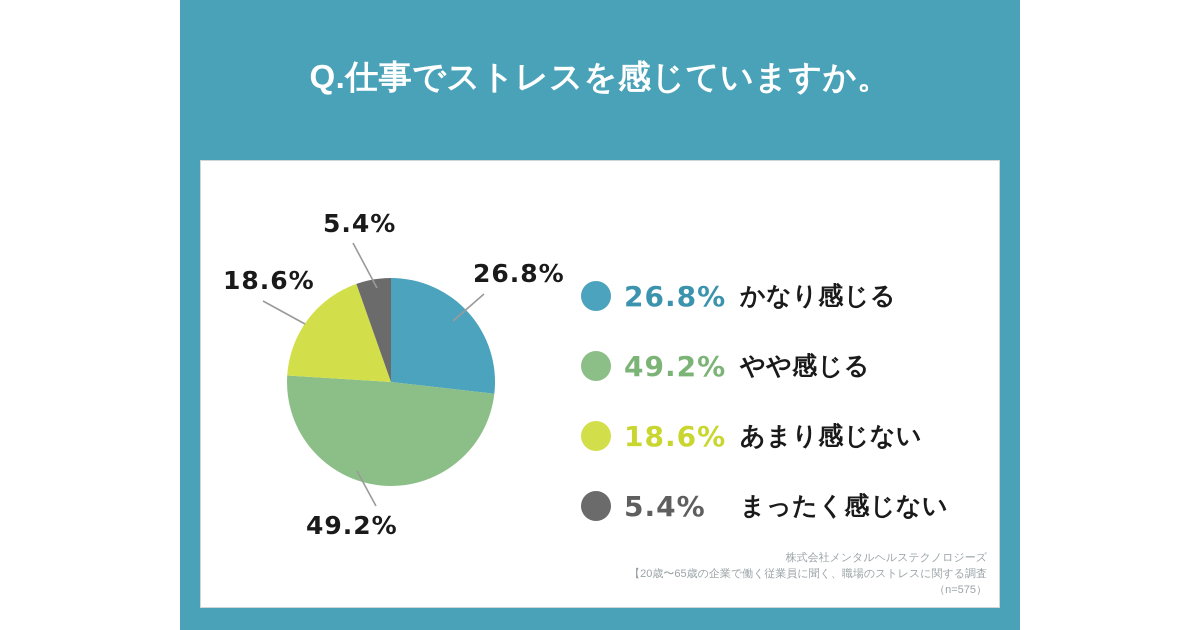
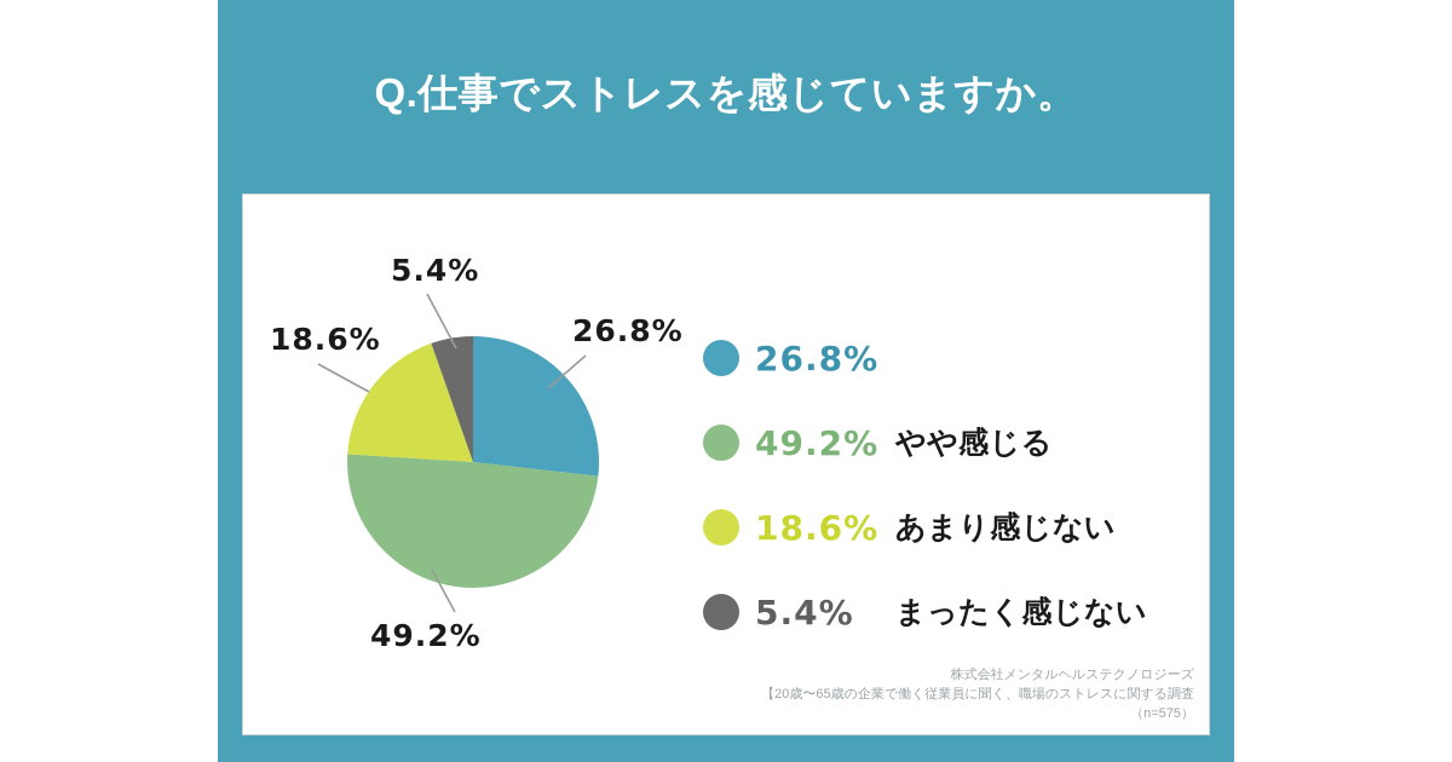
  Q.仕事でストレスを感じていますか。
  26.8%
  18.6%
  5.4%
  49.2%
  26.8%
- かなり感じる
  49.2%
  やや感じる
  18.6%
  あまり感じない
  5.4%
  まったく感じない
  株式会社メンタルヘルステクノロジーズ
  【20歳〜65歳の企業で働く従業員に聞く、職場のストレスに関する調査
  （n=575）
